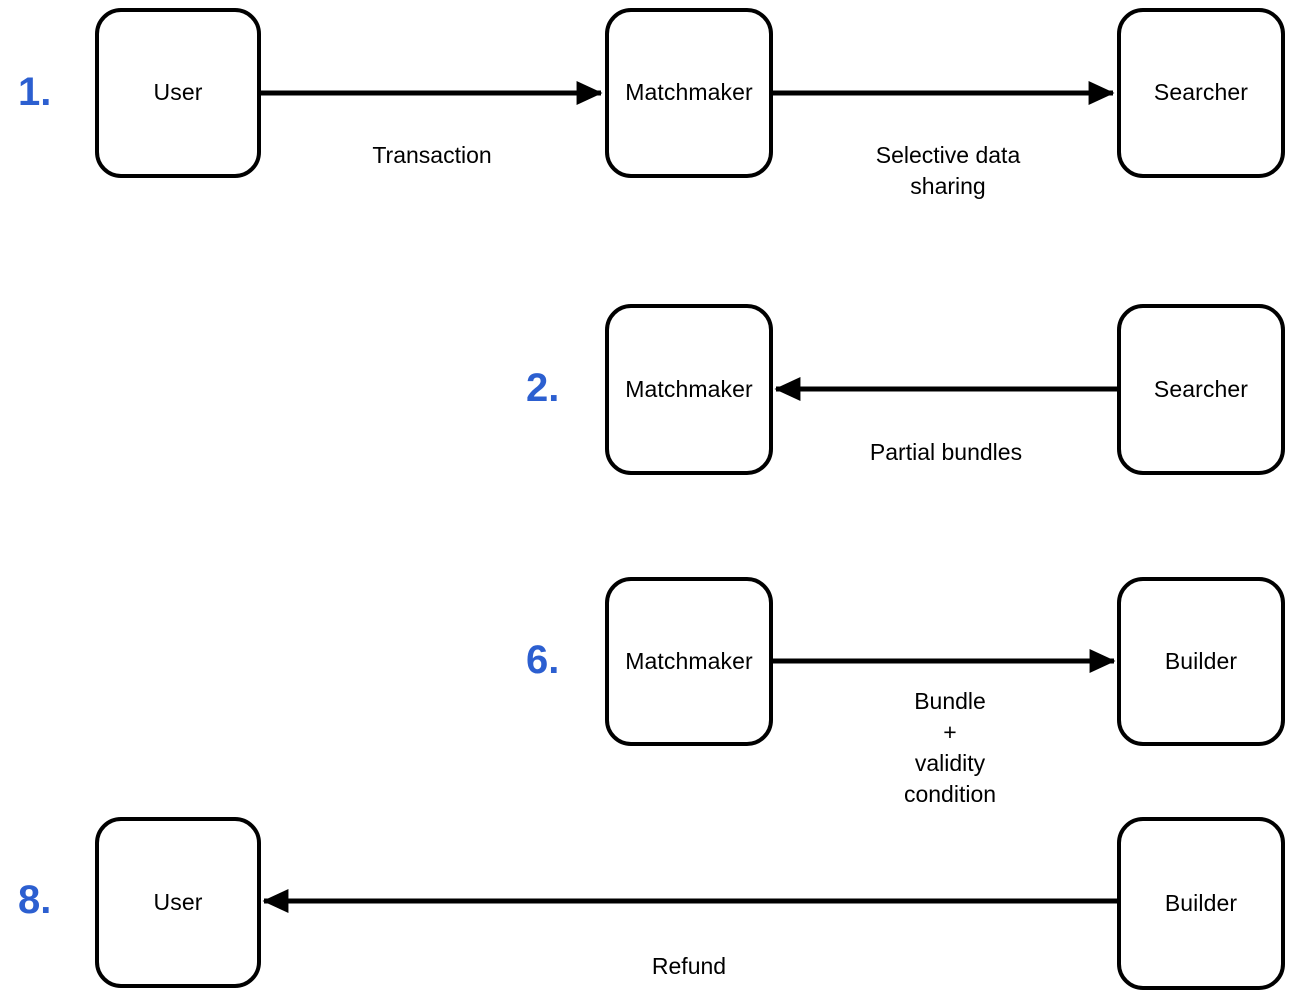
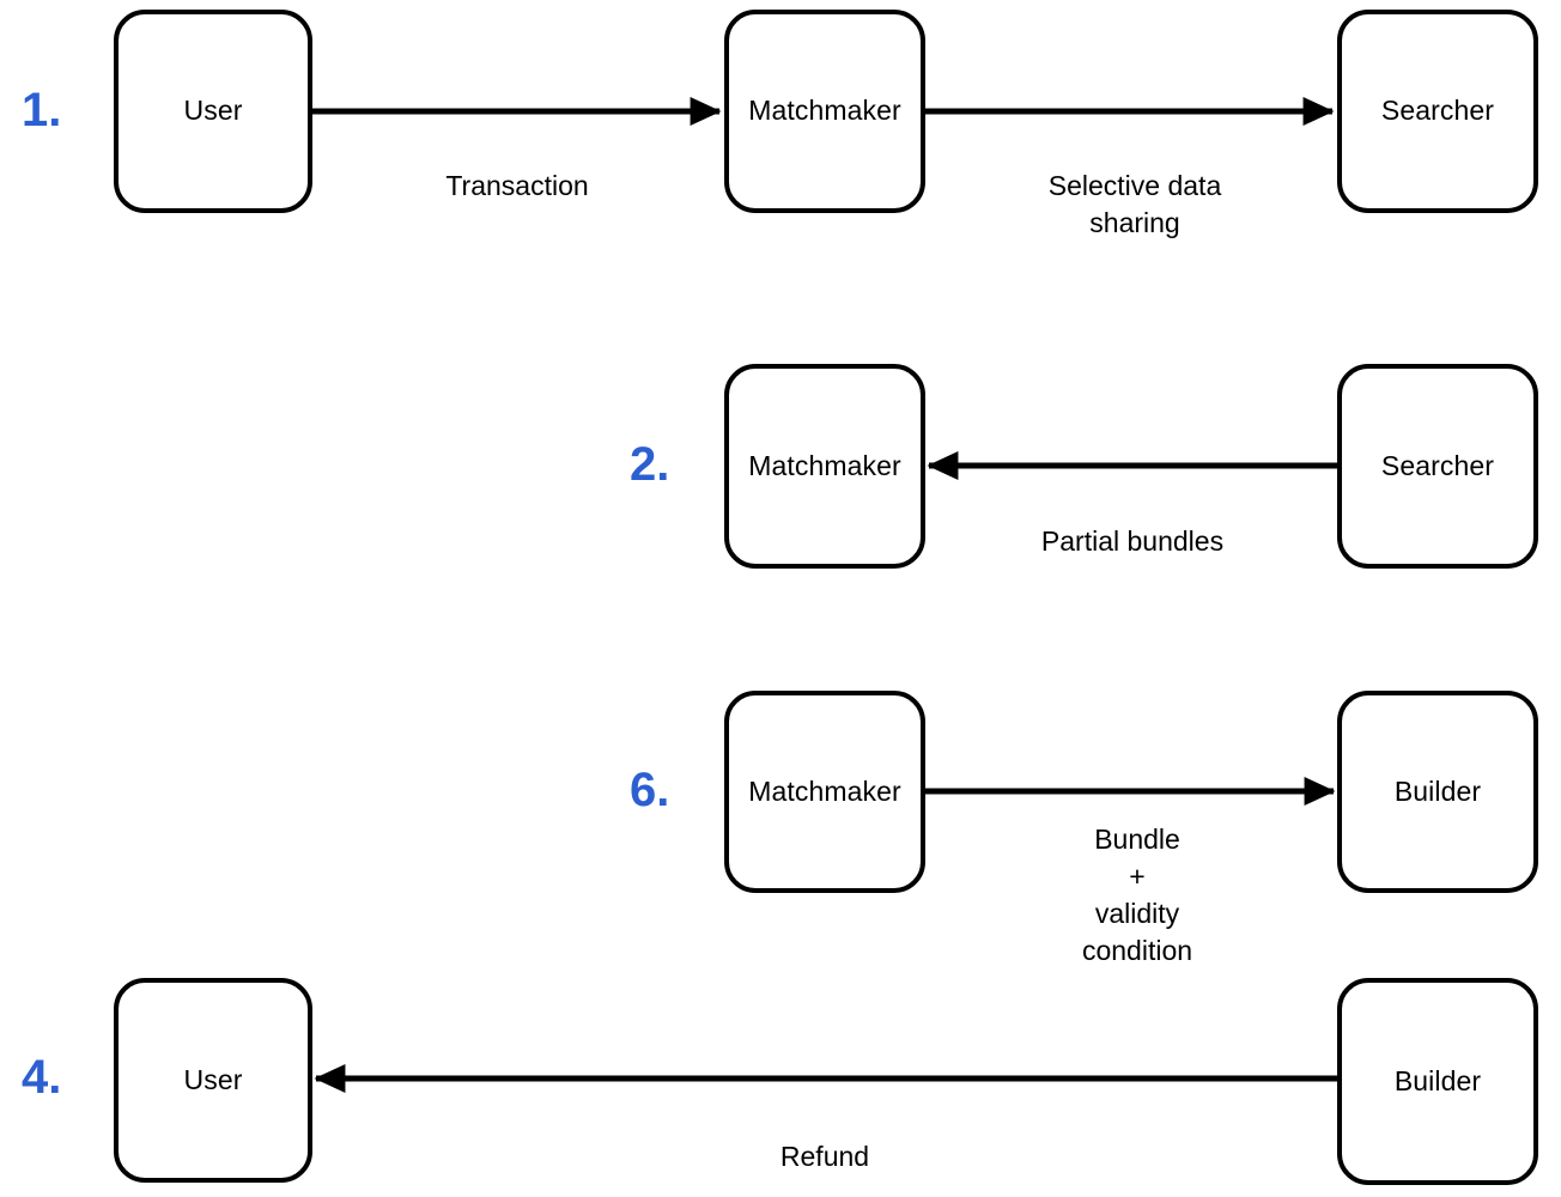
  1.
  User
  Matchmaker
  Searcher
  Transaction
  Selective data
  sharing
  2.
  Matchmaker
  Searcher
  Partial bundles
  6.
  Matchmaker
  Builder
  Bundle
  +
  validity
  condition
- 8.
+ 4.
  User
  Builder
  Refund
